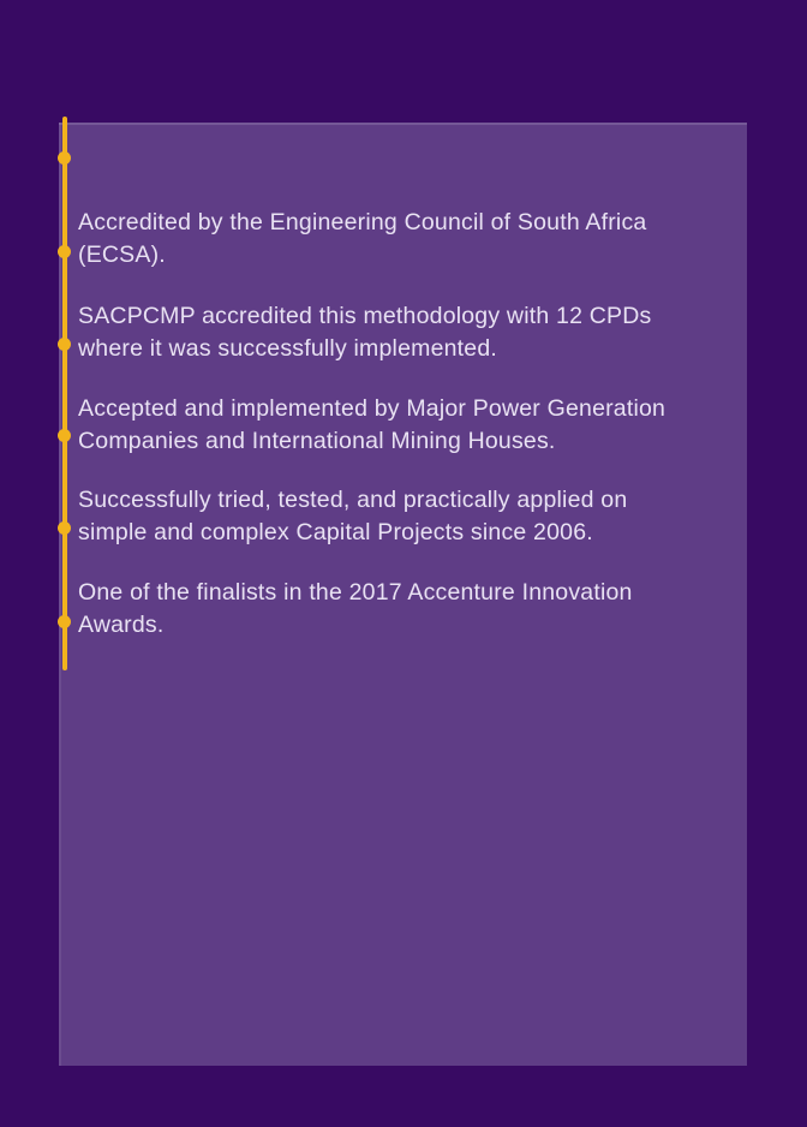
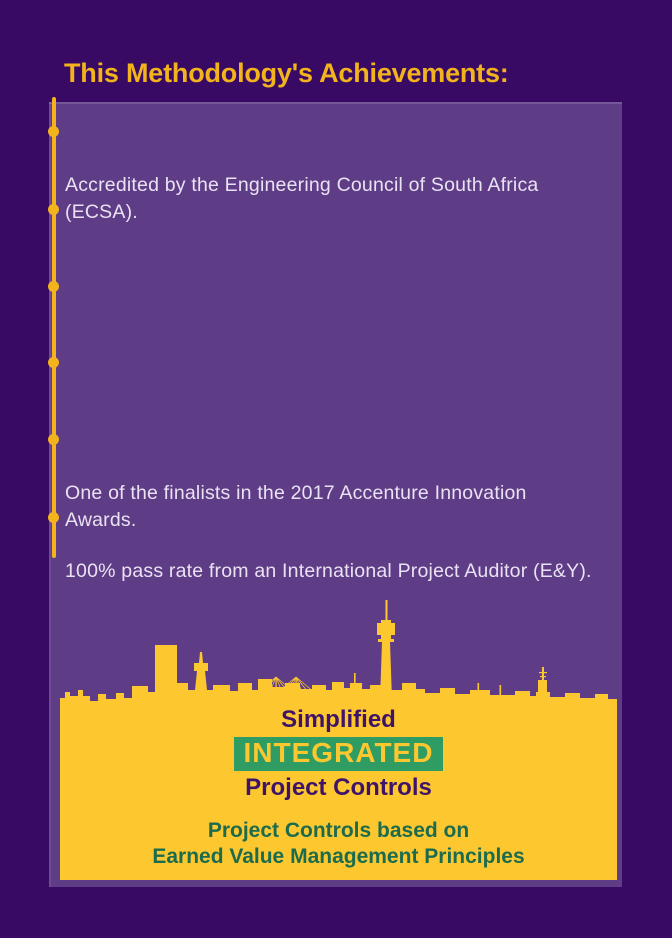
+ This Methodology's Achievements:
  Accredited by the Engineering Council of South Africa
  (ECSA).
- SACPCMP accredited this methodology with 12 CPDs
- where it was successfully implemented.
- Accepted and implemented by Major Power Generation
- Companies and International Mining Houses.
- Successfully tried, tested, and practically applied on
- simple and complex Capital Projects since 2006.
  One of the finalists in the 2017 Accenture Innovation
  Awards.
+ 100% pass rate from an International Project Auditor (E&Y).
+ Simplified
+ INTEGRATED
+ Project Controls
+ Project Controls based on
+ Earned Value Management Principles
